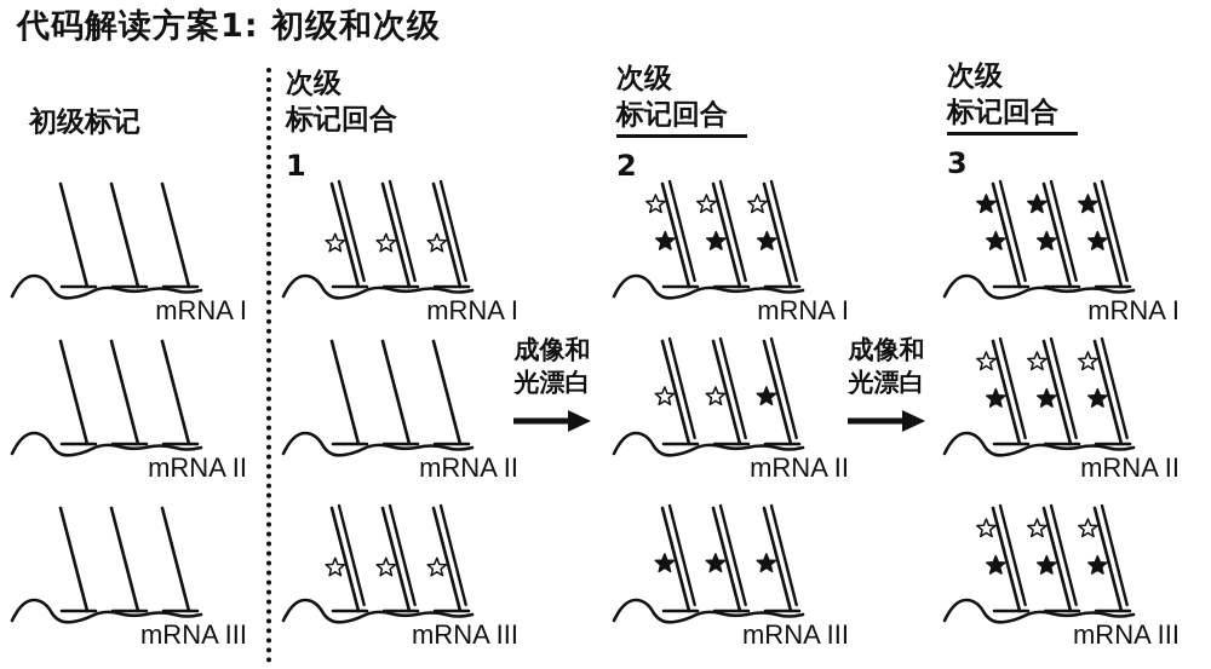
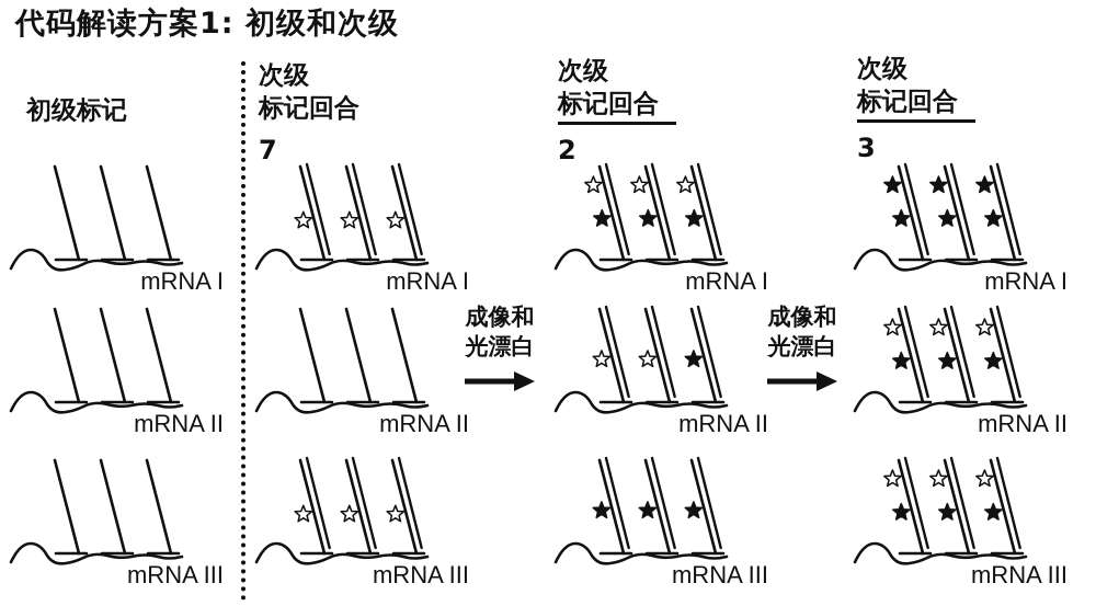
  代码解读方案1: 初级和次级
  初级标记
  次级
  标记回合
- 1
+ 7
  次级
  标记回合
  2
  次级
  标记回合
  3
  成像和
  光漂白
  成像和
  光漂白
  mRNA I
  mRNA II
  mRNA III
  mRNA I
  mRNA II
  mRNA III
  mRNA I
  mRNA II
  mRNA III
  mRNA I
  mRNA II
  mRNA III
